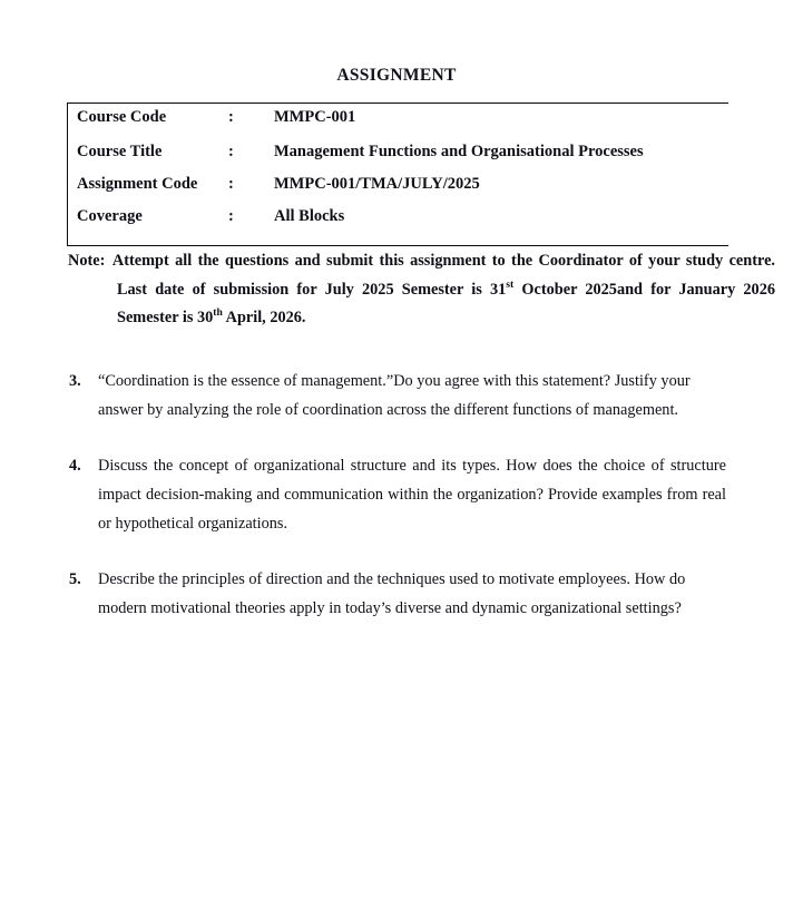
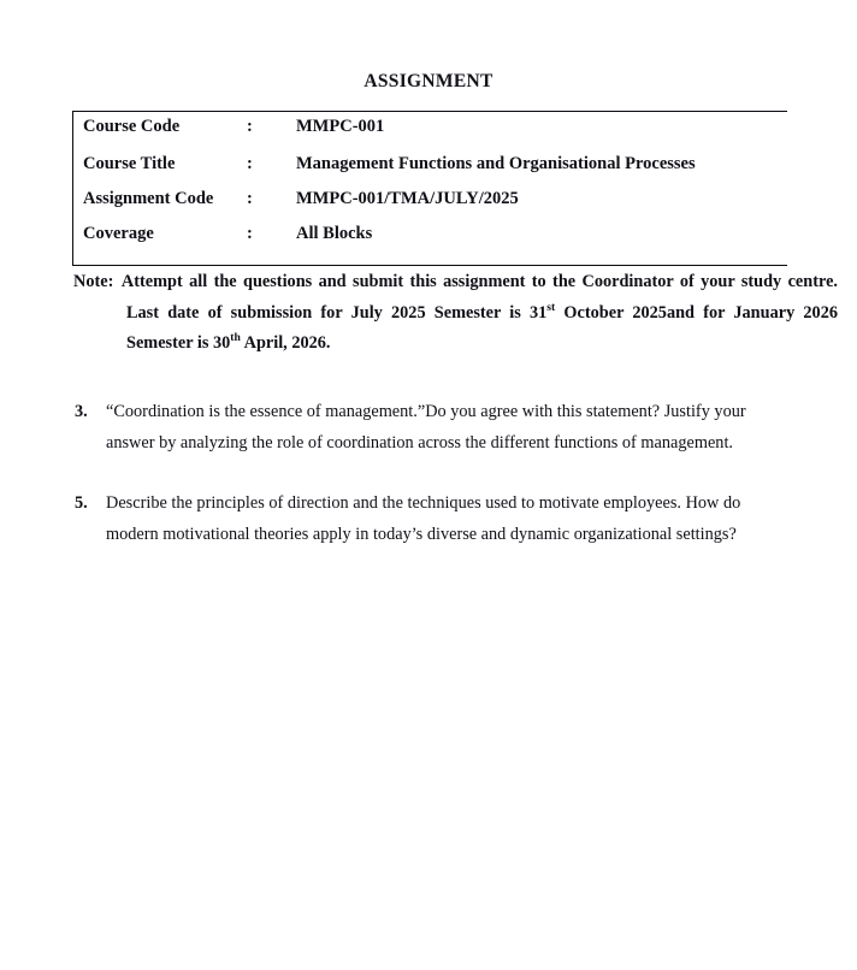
  ASSIGNMENT
  Course Code
  :
  MMPC-001
  Course Title
  :
  Management Functions and Organisational Processes
  Assignment Code
  :
  MMPC-001/TMA/JULY/2025
  Coverage
  :
  All Blocks
  Note: Attempt all the questions and submit this assignment to the Coordinator of your study centre. Last date of submission for July 2025 Semester is 31st October 2025and for January 2026 Semester is 30th April, 2026.
  3.
  “Coordination is the essence of management.”Do you agree with this statement? Justify your answer by analyzing the role of coordination across the different functions of management.
- 4.
- Discuss the concept of organizational structure and its types. How does the choice of structure impact decision-making and communication within the organization? Provide examples from real or hypothetical organizations.
  5.
  Describe the principles of direction and the techniques used to motivate employees. How do modern motivational theories apply in today’s diverse and dynamic organizational settings?
